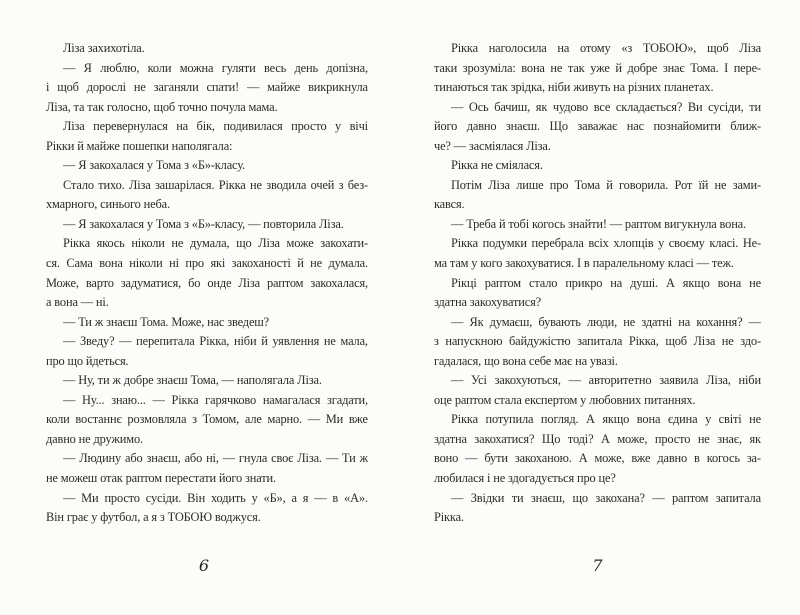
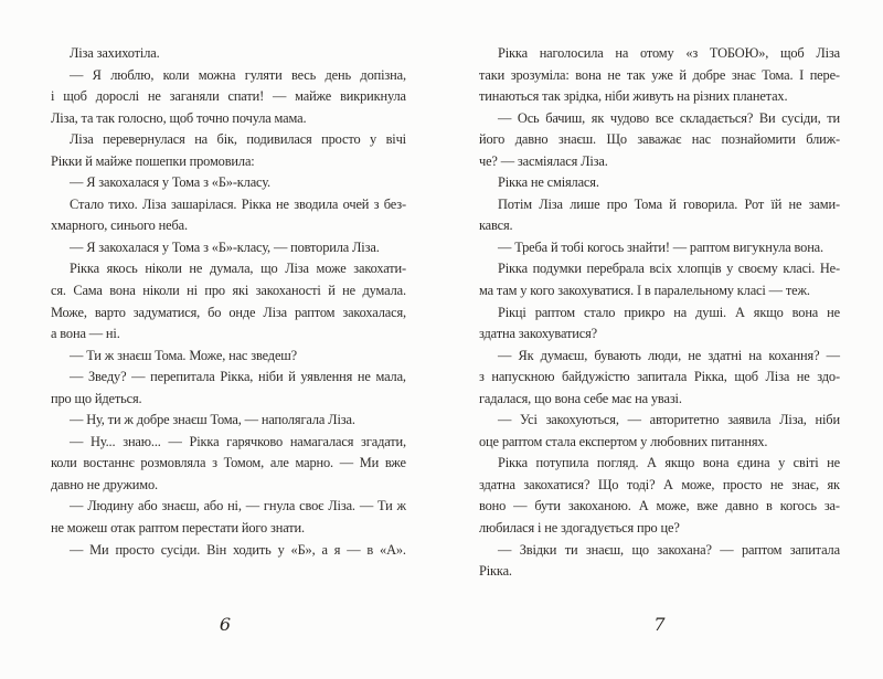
  Ліза захихотіла.
  —
  Я
  люблю,
  коли
  можна
  гуляти
  весь
  день
  допізна,
  і
  щоб
  дорослі
  не
  заганяли
  спати!
  —
  майже
  викрикнула
  Ліза, та так голосно, щоб точно почула мама.
  Ліза
  перевернулася
  на
  бік,
  подивилася
  просто
  у
  вічі
- Рікки й майже пошепки наполягала:
+ Рікки й майже пошепки промовила:
  — Я закохалася у Тома з «Б»-класу.
  Стало
  тихо.
  Ліза
  зашарілася.
  Рікка
  не
  зводила
  очей
  з
  без-
  хмарного, синього неба.
  — Я закохалася у Тома з «Б»-класу, — повторила Ліза.
  Рікка
  якось
  ніколи
  не
  думала,
  що
  Ліза
  може
  закохати-
  ся.
  Сама
  вона
  ніколи
  ні
  про
  які
  закоханості
  й
  не
  думала.
  Може,
  варто
  задуматися,
  бо
  онде
  Ліза
  раптом
  закохалася,
  а вона — ні.
  — Ти ж знаєш Тома. Може, нас зведеш?
  —
  Зведу?
  —
  перепитала
  Рікка,
  ніби
  й
  уявлення
  не
  мала,
  про що йдеться.
  — Ну, ти ж добре знаєш Тома, — наполягала Ліза.
  —
  Ну...
  знаю...
  —
  Рікка
  гарячково
  намагалася
  згадати,
  коли
  востаннє
  розмовляла
  з
  Томом,
  але
  марно.
  —
  Ми
  вже
  давно не дружимо.
  —
  Людину
  або
  знаєш,
  або
  ні,
  —
  гнула
  своє
  Ліза.
  —
  Ти
  ж
  не можеш отак раптом перестати його знати.
  —
  Ми
  просто
  сусіди.
  Він
  ходить
  у
  «Б»,
  а
  я
  —
  в
  «А».
- Він грає у футбол, а я з ТОБОЮ воджуся.
  Рікка
  наголосила
  на
  отому
  «з
  ТОБОЮ»,
  щоб
  Ліза
  таки
  зрозуміла:
  вона
  не
  так
  уже
  й
  добре
  знає
  Тома.
  І
  пере-
  тинаються так зрідка, ніби живуть на різних планетах.
  —
  Ось
  бачиш,
  як
  чудово
  все
  складається?
  Ви
  сусіди,
  ти
  його
  давно
  знаєш.
  Що
  заважає
  нас
  познайомити
  ближ-
  че? — засміялася Ліза.
  Рікка не сміялася.
  Потім
  Ліза
  лише
  про
  Тома
  й
  говорила.
  Рот
  їй
  не
  зами-
  кався.
  — Треба й тобі когось знайти! — раптом вигукнула вона.
  Рікка
  подумки
  перебрала
  всіх
  хлопців
  у
  своєму
  класі.
  Не-
  ма там у кого закохуватися. І в паралельному класі — теж.
  Рікці
  раптом
  стало
  прикро
  на
  душі.
  А
  якщо
  вона
  не
  здатна закохуватися?
  —
  Як
  думаєш,
  бувають
  люди,
  не
  здатні
  на
  кохання?
  —
  з
  напускною
  байдужістю
  запитала
  Рікка,
  щоб
  Ліза
  не
  здо-
  гадалася, що вона себе має на увазі.
  —
  Усі
  закохуються,
  —
  авторитетно
  заявила
  Ліза,
  ніби
  оце раптом стала експертом у любовних питаннях.
  Рікка
  потупила
  погляд.
  А
  якщо
  вона
  єдина
  у
  світі
  не
  здатна
  закохатися?
  Що
  тоді?
  А
  може,
  просто
  не
  знає,
  як
  воно
  —
  бути
  закоханою.
  А
  може,
  вже
  давно
  в
  когось
  за-
  любилася і не здогадується про це?
  —
  Звідки
  ти
  знаєш,
  що
  закохана?
  —
  раптом
  запитала
  Рікка.
  6
  7
